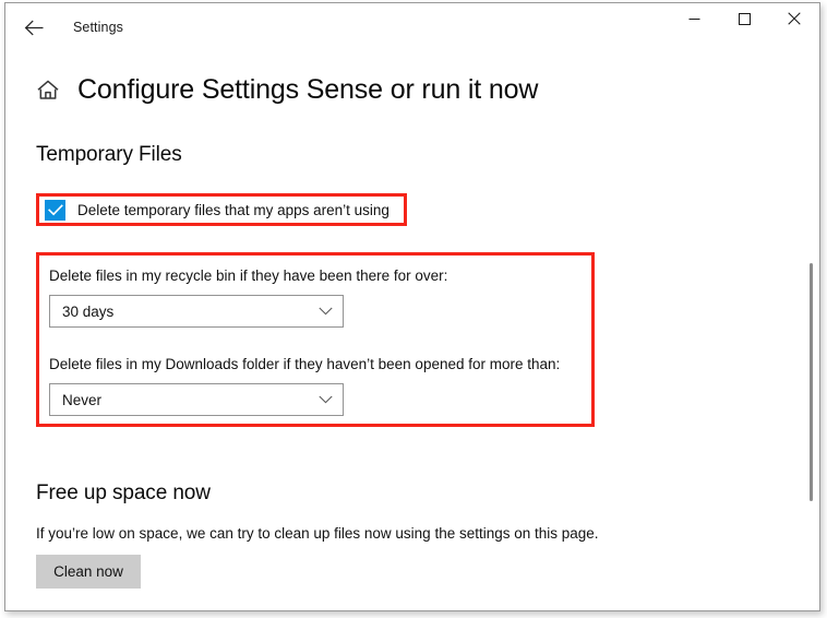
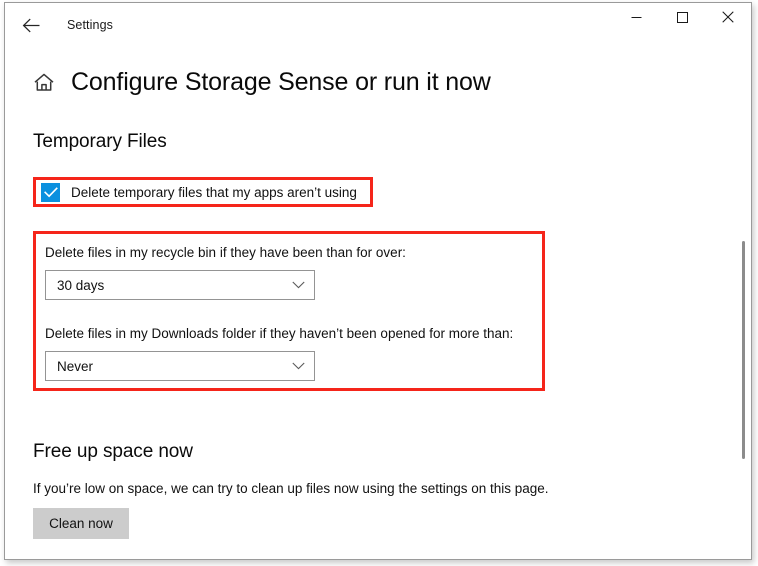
  Settings
- Configure Settings Sense or run it now
+ Configure Storage Sense or run it now
  Temporary Files
  Delete temporary files that my apps aren’t using
- Delete files in my recycle bin if they have been there for over:
+ Delete files in my recycle bin if they have been than for over:
  30 days
  Delete files in my Downloads folder if they haven’t been opened for more than:
  Never
  Free up space now
  If you’re low on space, we can try to clean up files now using the settings on this page.
  Clean now
